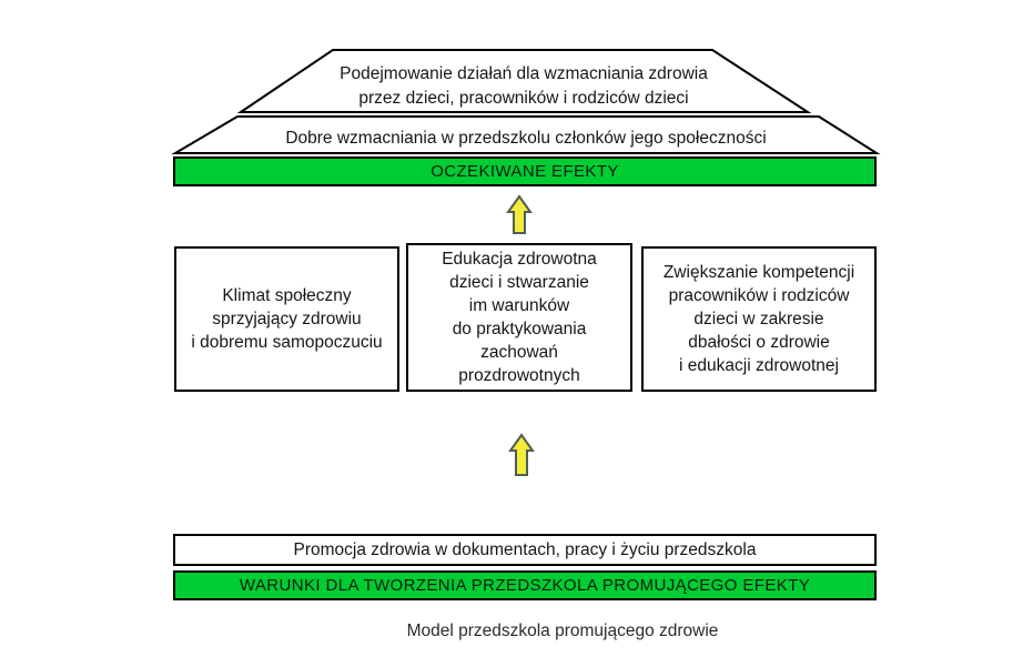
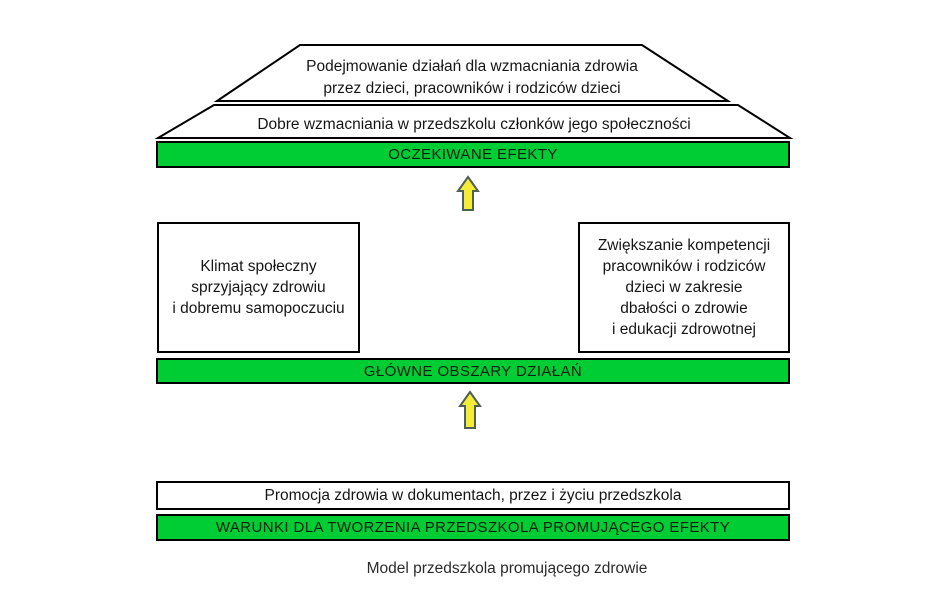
  Podejmowanie działań dla wzmacniania zdrowia
  przez dzieci, pracowników i rodziców dzieci
  Dobre wzmacniania w przedszkolu członków jego społeczności
  OCZEKIWANE EFEKTY
  Klimat społeczny
  sprzyjający zdrowiu
  i dobremu samopoczuciu
- Edukacja zdrowotna
- dzieci i stwarzanie
- im warunków
- do praktykowania
- zachowań
- prozdrowotnych
  Zwiększanie kompetencji
  pracowników i rodziców
  dzieci w zakresie
  dbałości o zdrowie
  i edukacji zdrowotnej
+ GŁÓWNE OBSZARY DZIAŁAŃ
- Promocja zdrowia w dokumentach, pracy i życiu przedszkola
+ Promocja zdrowia w dokumentach, przez i życiu przedszkola
  WARUNKI DLA TWORZENIA PRZEDSZKOLA PROMUJĄCEGO EFEKTY
  Model przedszkola promującego zdrowie
